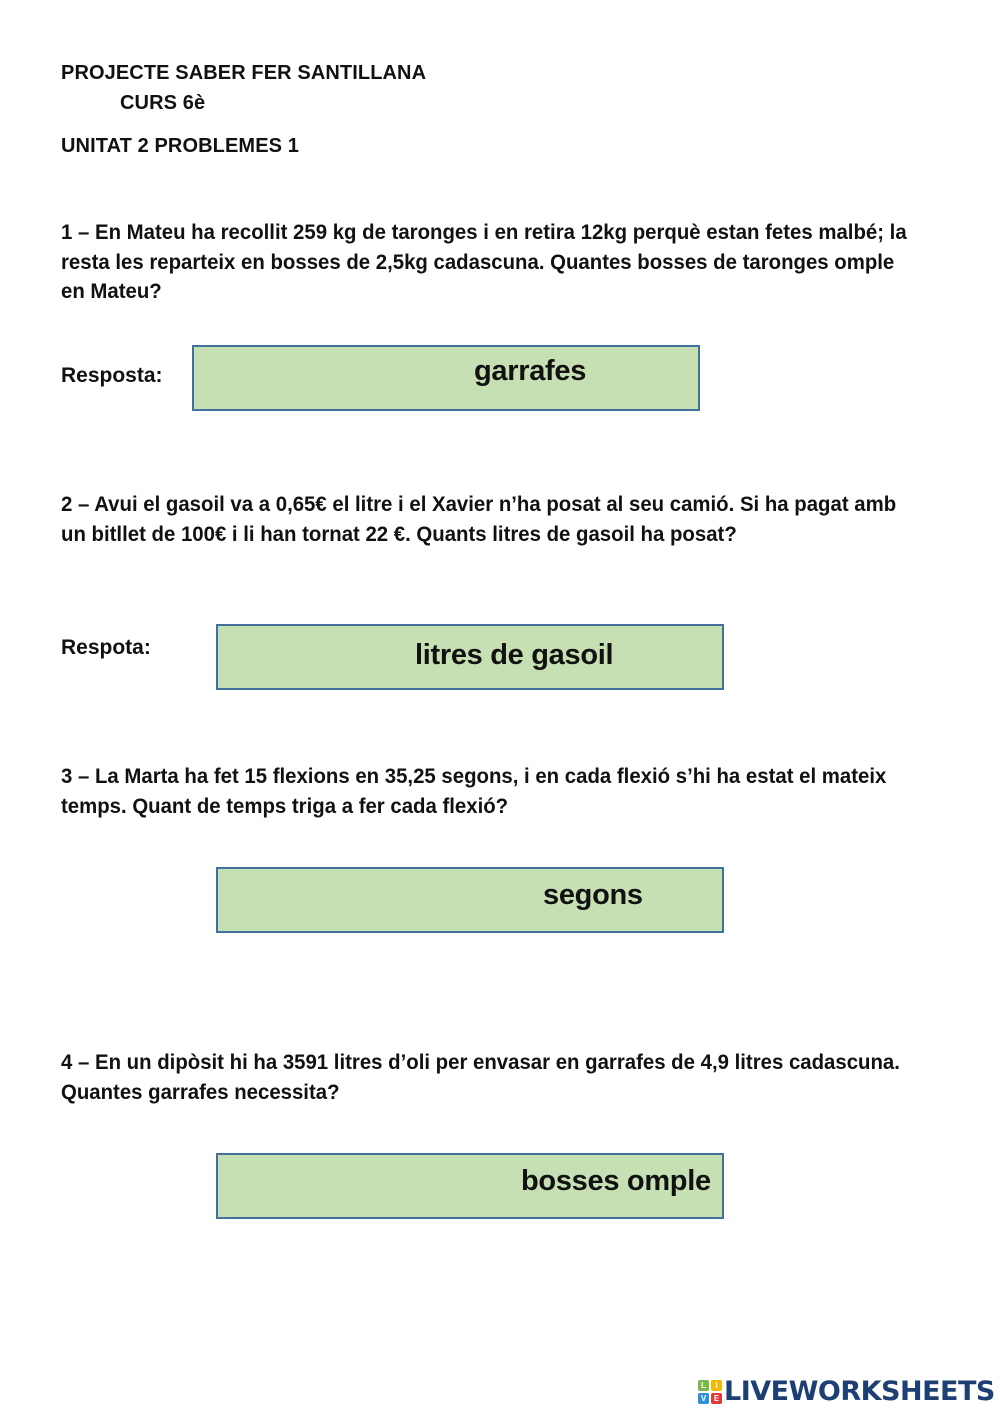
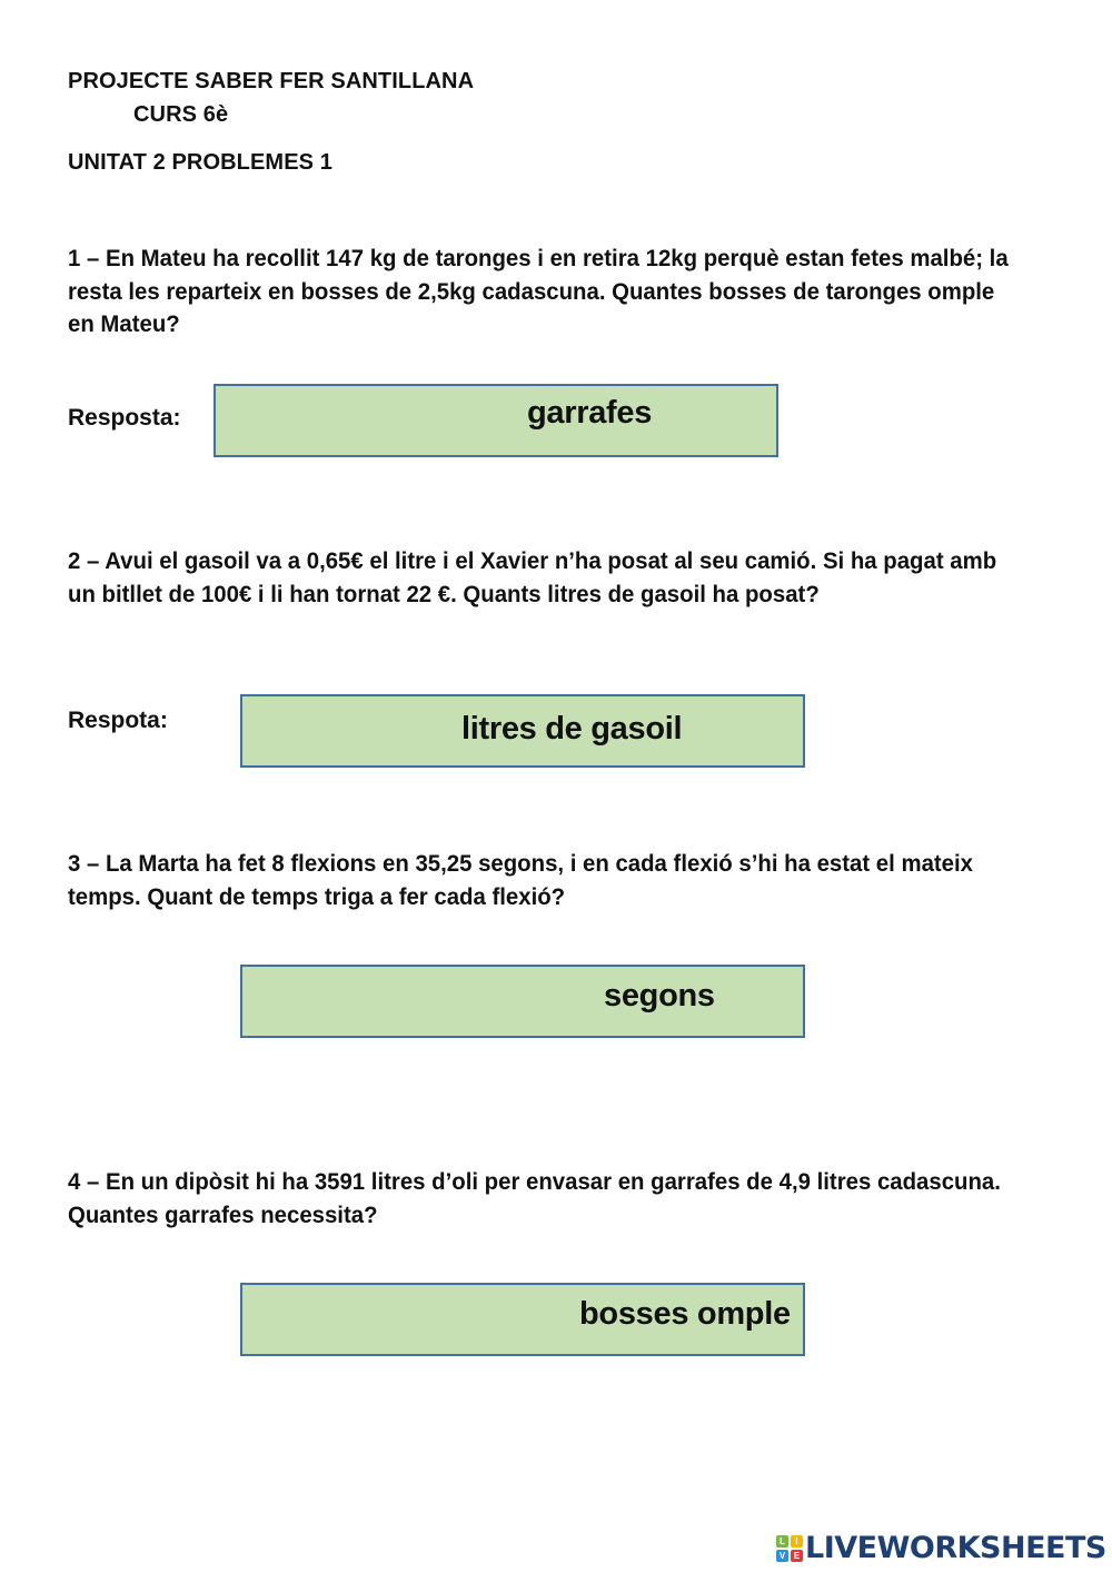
  PROJECTE SABER FER SANTILLANA
  CURS 6è
  UNITAT 2 PROBLEMES 1
- 1 – En Mateu ha recollit 259 kg de taronges i en retira 12kg perquè estan fetes malbé; la resta les reparteix en bosses de 2,5kg cadascuna. Quantes bosses de taronges omple en Mateu?
+ 1 – En Mateu ha recollit 147 kg de taronges i en retira 12kg perquè estan fetes malbé; la resta les reparteix en bosses de 2,5kg cadascuna. Quantes bosses de taronges omple en Mateu?
  Resposta:
  garrafes
  2 – Avui el gasoil va a 0,65€ el litre i el Xavier n’ha posat al seu camió. Si ha pagat amb un bitllet de 100€ i li han tornat 22 €. Quants litres de gasoil ha posat?
  Respota:
  litres de gasoil
- 3 – La Marta ha fet 15 flexions en 35,25 segons, i en cada flexió s’hi ha estat el mateix temps. Quant de temps triga a fer cada flexió?
+ 3 – La Marta ha fet 8 flexions en 35,25 segons, i en cada flexió s’hi ha estat el mateix temps. Quant de temps triga a fer cada flexió?
  segons
  4 – En un dipòsit hi ha 3591 litres d’oli per envasar en garrafes de 4,9 litres cadascuna. Quantes garrafes necessita?
  bosses omple
  L
  I
  V
  E
  LIVEWORKSHEETS
